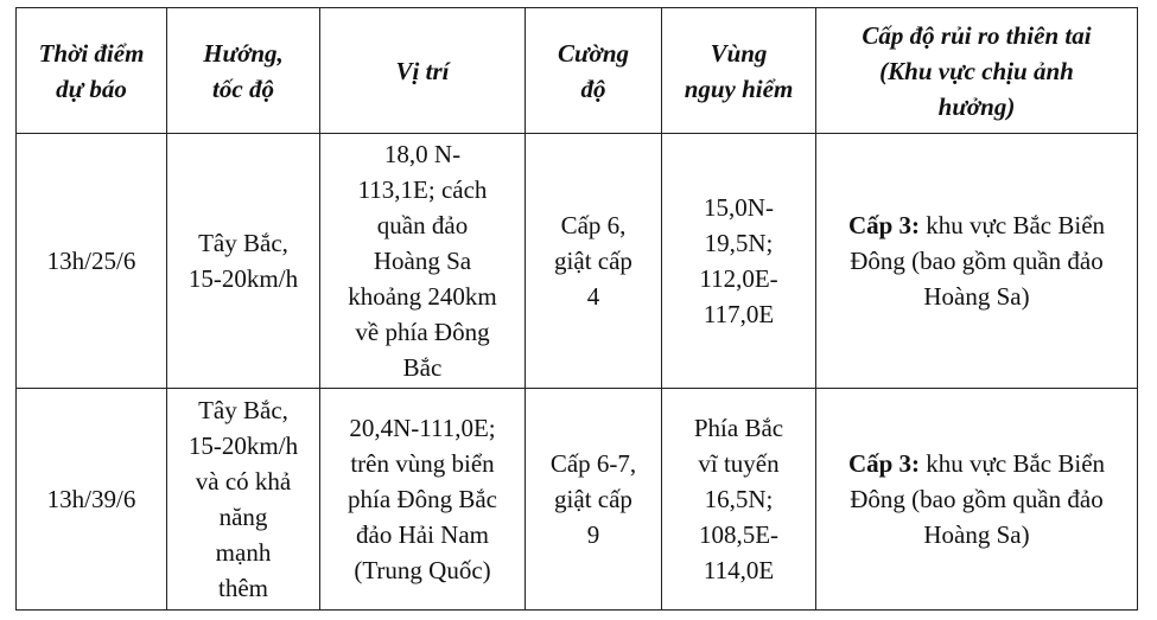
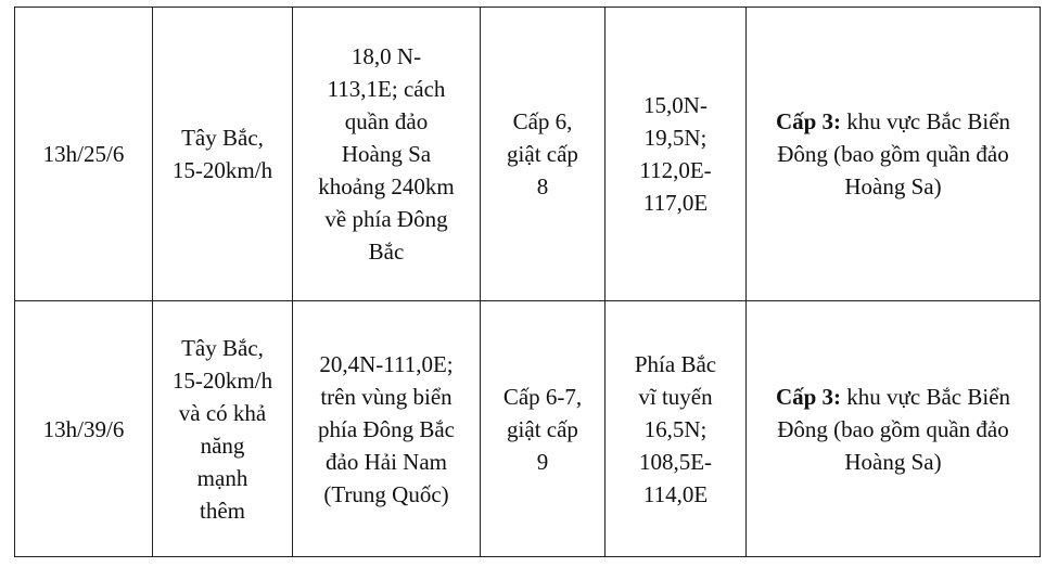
- Thời điểm dự báo	Hướng, tốc độ	Vị trí	Cường độ	Vùng nguy hiểm	Cấp độ rủi ro thiên tai (Khu vực chịu ảnh hưởng)
- 13h/25/6	Tây Bắc, 15-20km/h	18,0 N- 113,1E; cách quần đảo Hoàng Sa khoảng 240km về phía Đông Bắc	Cấp 6, giật cấp 4	15,0N- 19,5N; 112,0E- 117,0E	Cấp 3: khu vực Bắc Biển Đông (bao gồm quần đảo Hoàng Sa)
+ 13h/25/6	Tây Bắc, 15-20km/h	18,0 N- 113,1E; cách quần đảo Hoàng Sa khoảng 240km về phía Đông Bắc	Cấp 6, giật cấp 8	15,0N- 19,5N; 112,0E- 117,0E	Cấp 3: khu vực Bắc Biển Đông (bao gồm quần đảo Hoàng Sa)
  13h/39/6	Tây Bắc, 15-20km/h và có khả năng mạnh thêm	20,4N-111,0E; trên vùng biển phía Đông Bắc đảo Hải Nam (Trung Quốc)	Cấp 6-7, giật cấp 9	Phía Bắc vĩ tuyến 16,5N; 108,5E- 114,0E	Cấp 3: khu vực Bắc Biển Đông (bao gồm quần đảo Hoàng Sa)
